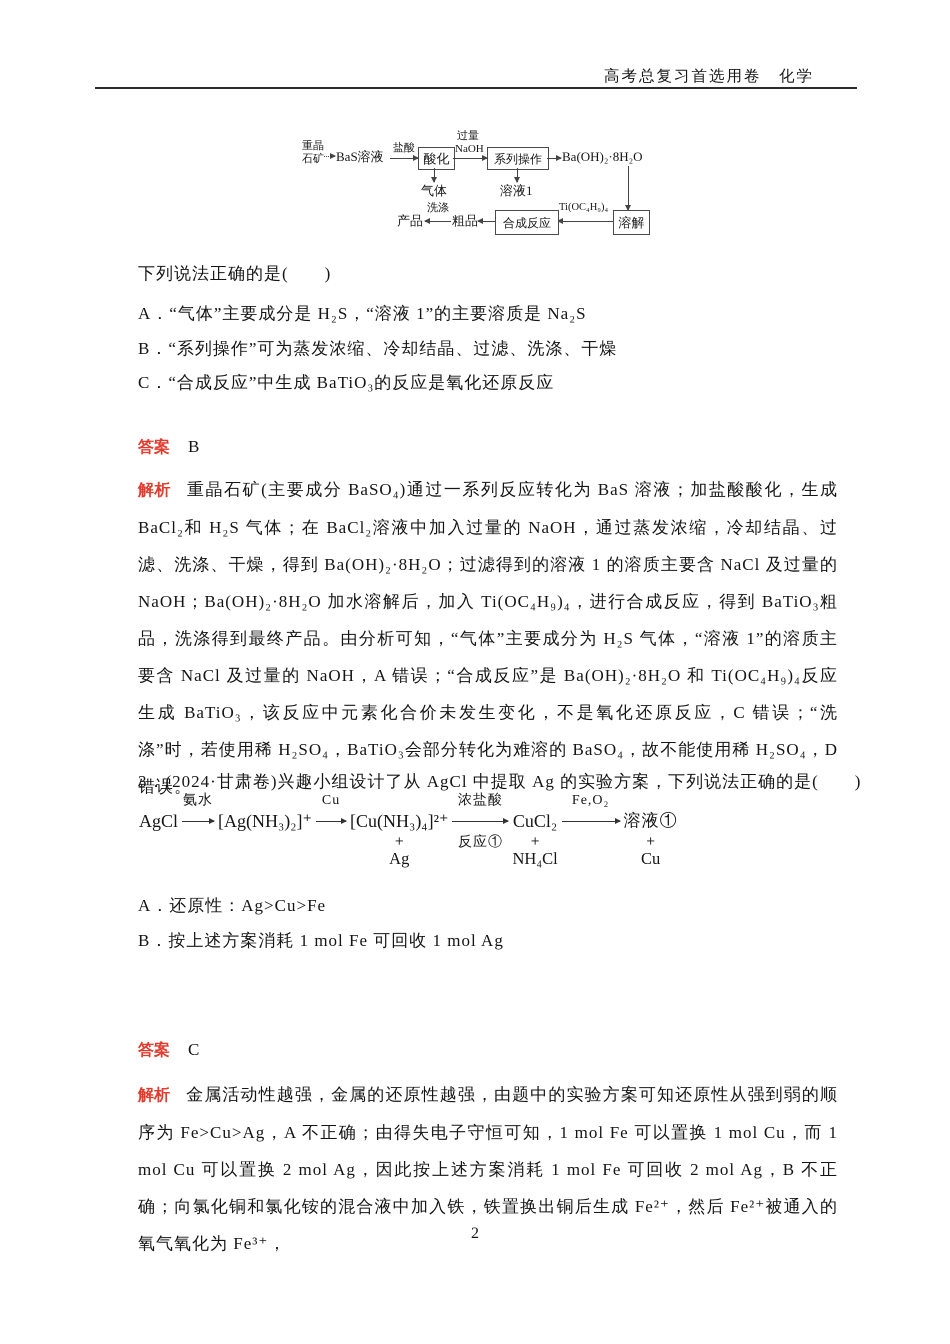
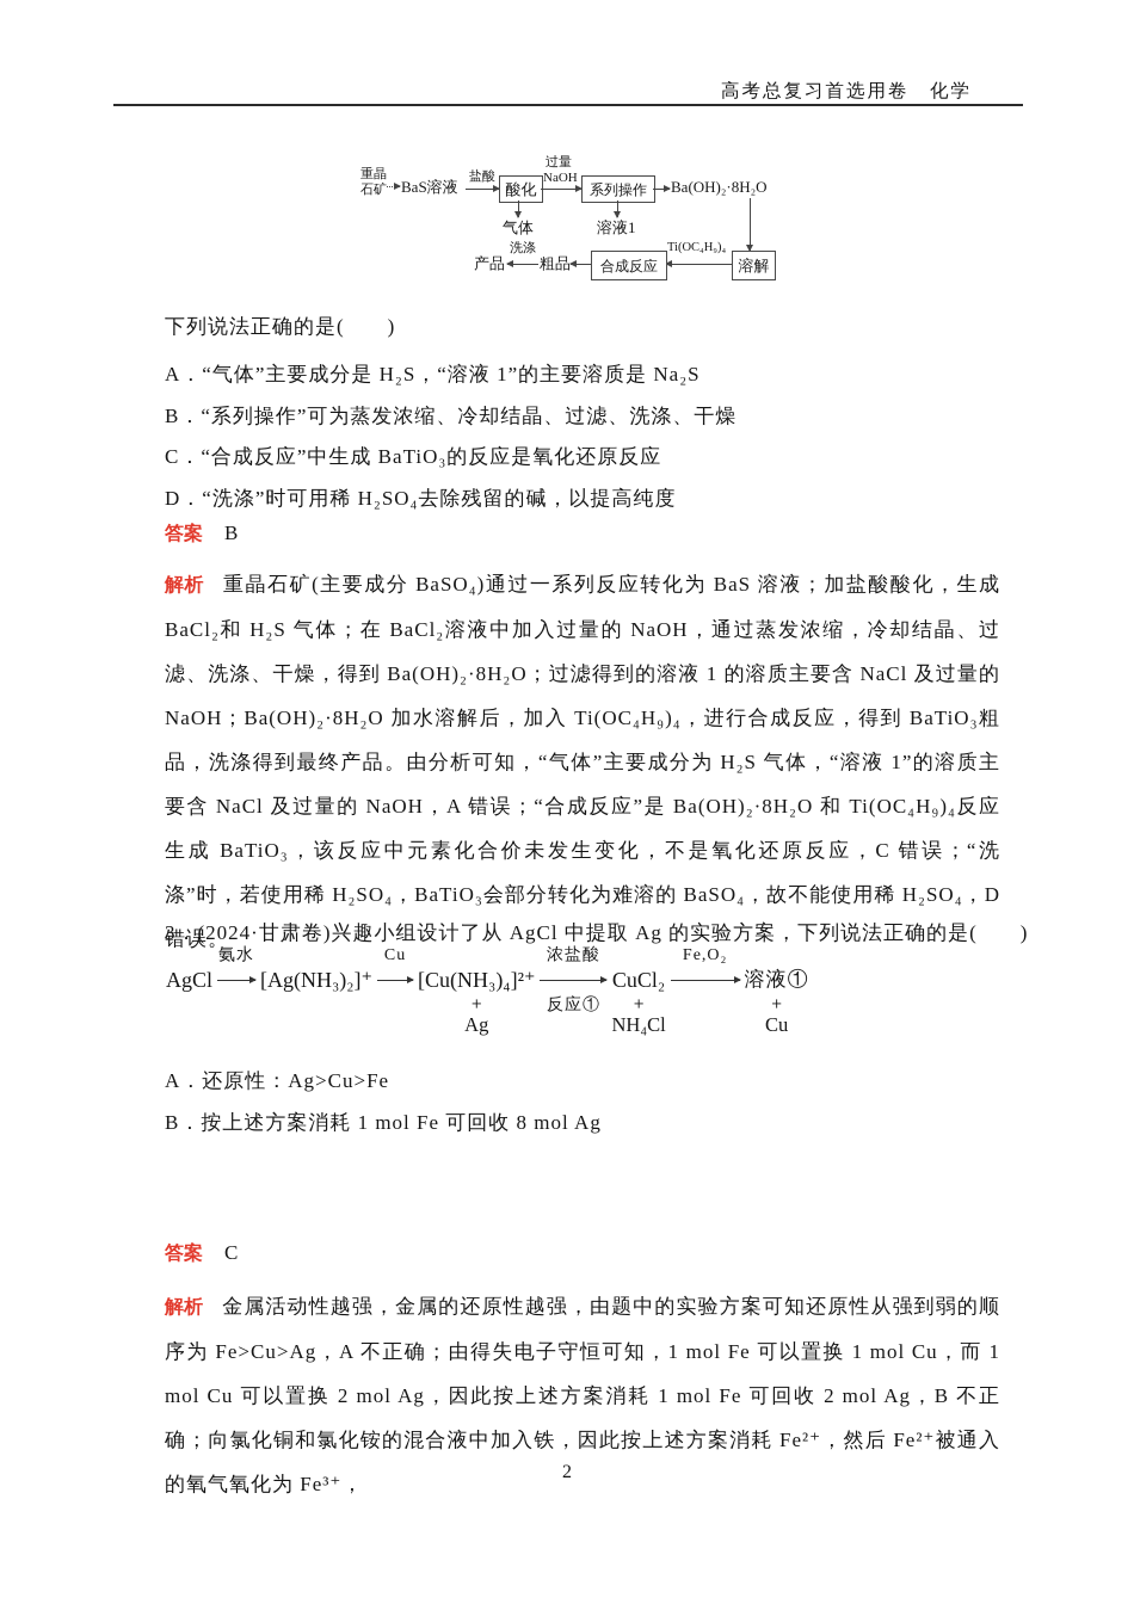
  高考总复习首选用卷 化学
  重晶
  石矿
  BaS溶液
  盐酸
  酸化
  过量
  NaOH
  系列操作
  Ba(OH)₂·8H₂O
  气体
  溶液1
  溶解
  Ti(OC₄H₉)₄
  合成反应
  粗品
  洗涤
  产品
  下列说法正确的是( )
  A．“气体”主要成分是 H₂S，“溶液 1”的主要溶质是 Na₂S
  B．“系列操作”可为蒸发浓缩、冷却结晶、过滤、洗涤、干燥
  C．“合成反应”中生成 BaTiO₃的反应是氧化还原反应
+ D．“洗涤”时可用稀 H₂SO₄去除残留的碱，以提高纯度
  答案 B
  解析 重晶石矿(主要成分 BaSO₄)通过一系列反应转化为 BaS 溶液；加盐酸酸化，生成 BaCl₂和 H₂S 气体；在 BaCl₂溶液中加入过量的 NaOH，通过蒸发浓缩，冷却结晶、过滤、洗涤、干燥，得到 Ba(OH)₂·8H₂O；过滤得到的溶液 1 的溶质主要含 NaCl 及过量的 NaOH；Ba(OH)₂·8H₂O 加水溶解后，加入 Ti(OC₄H₉)₄，进行合成反应，得到 BaTiO₃粗品，洗涤得到最终产品。由分析可知，“气体”主要成分为 H₂S 气体，“溶液 1”的溶质主要含 NaCl 及过量的 NaOH，A 错误；“合成反应”是 Ba(OH)₂·8H₂O 和 Ti(OC₄H₉)₄反应生成 BaTiO₃，该反应中元素化合价未发生变化，不是氧化还原反应，C 错误；“洗涤”时，若使用稀 H₂SO₄，BaTiO₃会部分转化为难溶的 BaSO₄，故不能使用稀 H₂SO₄，D 错误。
  3．(2024·甘肃卷)兴趣小组设计了从 AgCl 中提取 Ag 的实验方案，下列说法正确的是( )
  AgCl
  氨水
  [Ag(NH₃)₂]⁺
  Cu
  [Cu(NH₃)₄]²⁺
  ＋
  Ag
  浓盐酸
  反应①
  CuCl₂
  ＋
  NH₄Cl
  Fe,O₂
  溶液①
  ＋
  Cu
  A．还原性：Ag>Cu>Fe
- B．按上述方案消耗 1 mol Fe 可回收 1 mol Ag
+ B．按上述方案消耗 1 mol Fe 可回收 8 mol Ag
  答案 C
- 解析 金属活动性越强，金属的还原性越强，由题中的实验方案可知还原性从强到弱的顺序为 Fe>Cu>Ag，A 不正确；由得失电子守恒可知，1 mol Fe 可以置换 1 mol Cu，而 1 mol Cu 可以置换 2 mol Ag，因此按上述方案消耗 1 mol Fe 可回收 2 mol Ag，B 不正确；向氯化铜和氯化铵的混合液中加入铁，铁置换出铜后生成 Fe²⁺，然后 Fe²⁺被通入的氧气氧化为 Fe³⁺，
+ 解析 金属活动性越强，金属的还原性越强，由题中的实验方案可知还原性从强到弱的顺序为 Fe>Cu>Ag，A 不正确；由得失电子守恒可知，1 mol Fe 可以置换 1 mol Cu，而 1 mol Cu 可以置换 2 mol Ag，因此按上述方案消耗 1 mol Fe 可回收 2 mol Ag，B 不正确；向氯化铜和氯化铵的混合液中加入铁，因此按上述方案消耗 Fe²⁺，然后 Fe²⁺被通入的氧气氧化为 Fe³⁺，
  2
